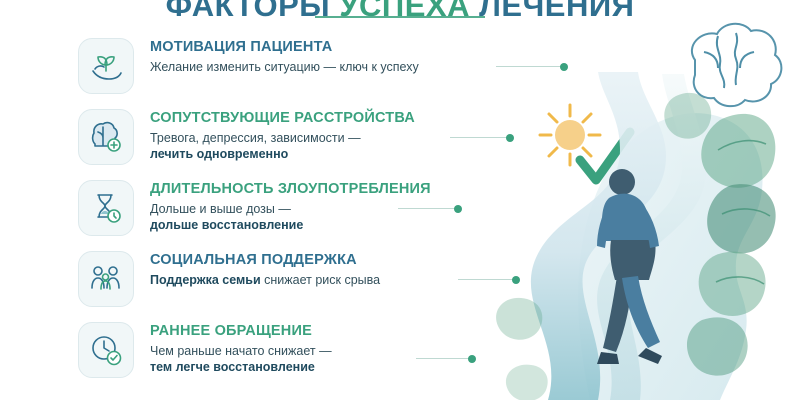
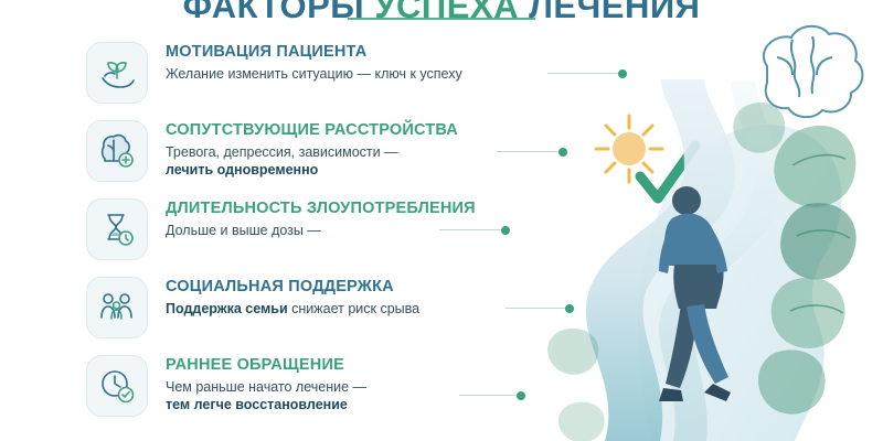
  ФАКТОРЫ УСПЕХА ЛЕЧЕНИЯ
  МОТИВАЦИЯ ПАЦИЕНТА
  Желание изменить ситуацию — ключ к успеху
  СОПУТСТВУЮЩИЕ РАССТРОЙСТВА
  Тревога, депрессия, зависимости —
  лечить одновременно
  ДЛИТЕЛЬНОСТЬ ЗЛОУПОТРЕБЛЕНИЯ
  Дольше и выше дозы —
- дольше восстановление
  СОЦИАЛЬНАЯ ПОДДЕРЖКА
  Поддержка семьи снижает риск срыва
  РАННЕЕ ОБРАЩЕНИЕ
- Чем раньше начато снижает —
+ Чем раньше начато лечение —
  тем легче восстановление
